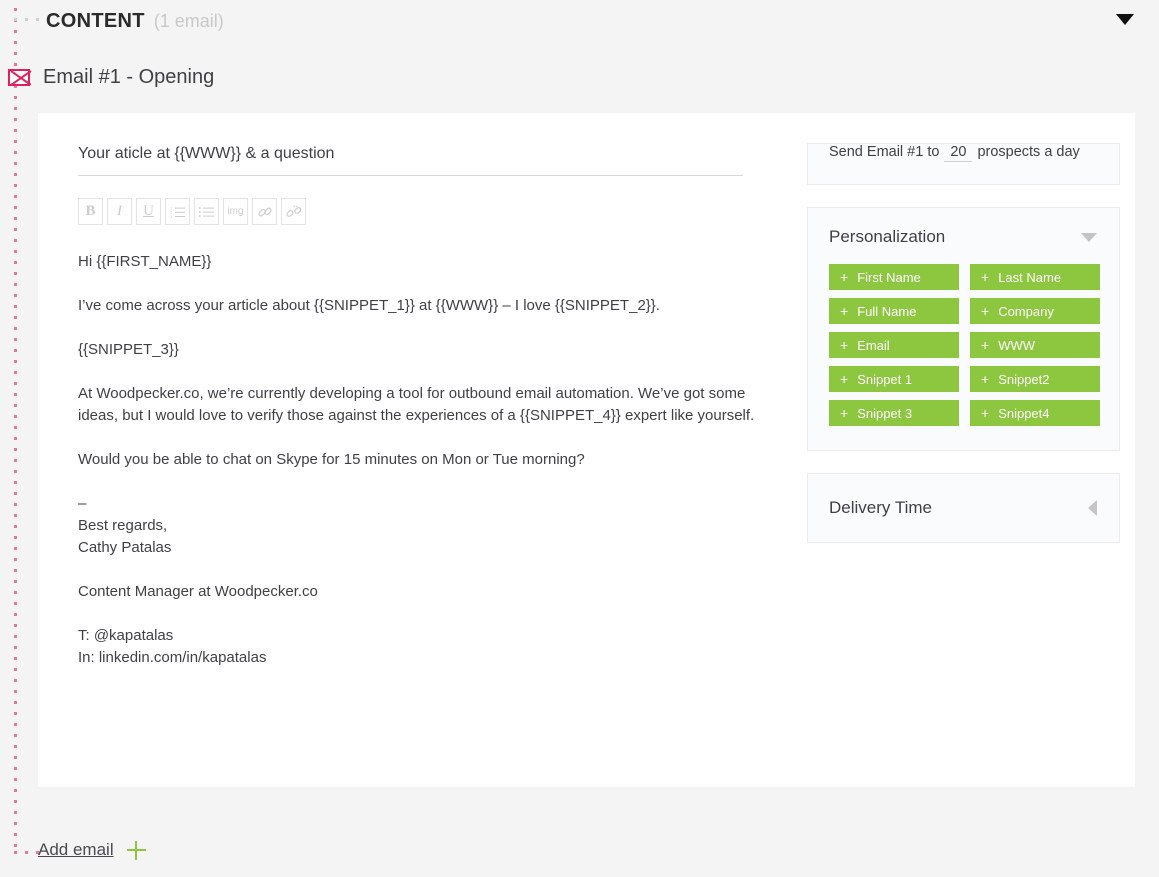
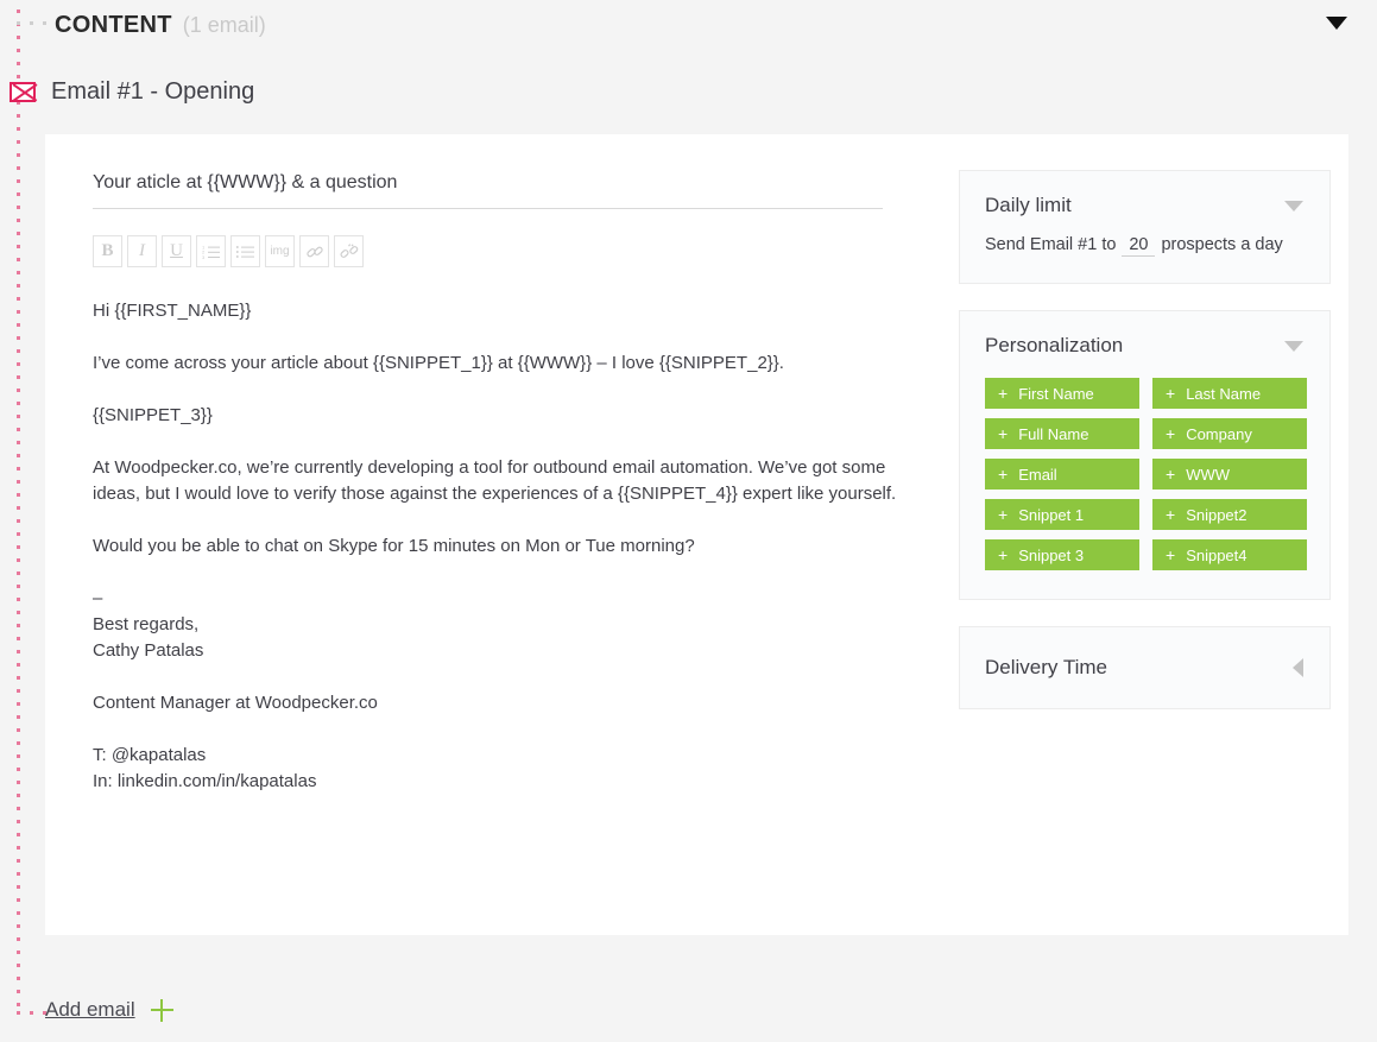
  CONTENT
  (1 email)
  Email #1 - Opening
  Your aticle at {{WWW}} & a question
  B
  I
  U
  img
  Hi {{FIRST_NAME}}
  I’ve come across your article about {{SNIPPET_1}} at {{WWW}} – I love {{SNIPPET_2}}.
  {{SNIPPET_3}}
  At Woodpecker.co, we’re currently developing a tool for outbound email automation. We’ve got some ideas, but I would love to verify those against the experiences of a {{SNIPPET_4}} expert like yourself.
  Would you be able to chat on Skype for 15 minutes on Mon or Tue morning?
  –
  Best regards,
  Cathy Patalas
  Content Manager at Woodpecker.co
  T: @kapatalas
  In: linkedin.com/in/kapatalas
+ Daily limit
  Send Email #1 to
  20
  prospects a day
  Personalization
  +
  First Name
  +
  Last Name
  +
  Full Name
  +
  Company
  +
  Email
  +
  WWW
  +
  Snippet 1
  +
  Snippet2
  +
  Snippet 3
  +
  Snippet4
  Delivery Time
  Add email
